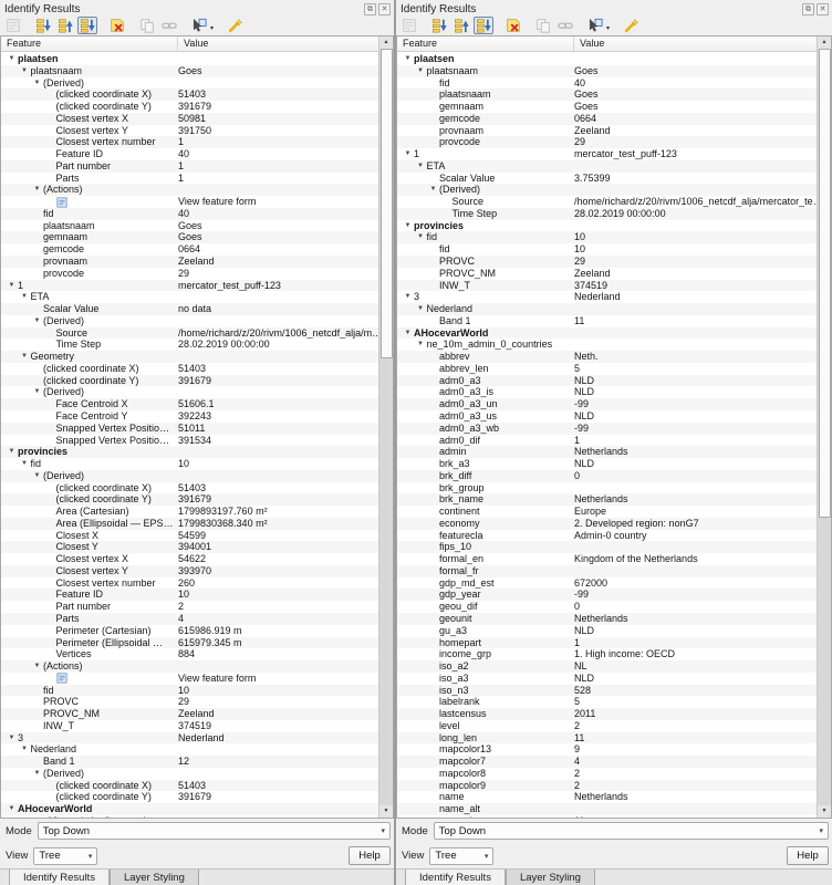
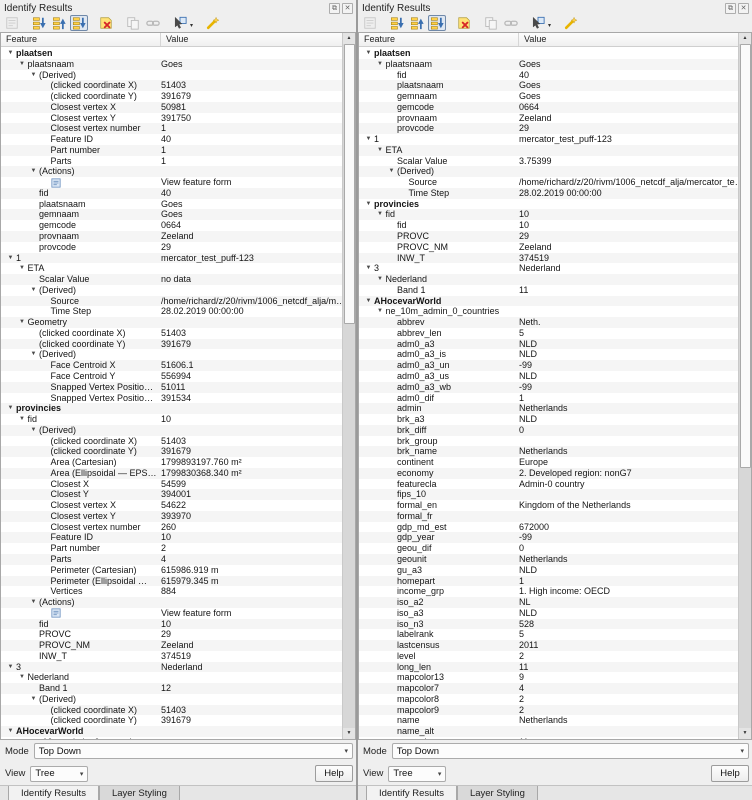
  Identify Results
  Feature
  Value
  plaatsen
  plaatsnaam
  Goes
  (Derived)
  (clicked coordinate X)
  51403
  (clicked coordinate Y)
  391679
  Closest vertex X
  50981
  Closest vertex Y
  391750
  Closest vertex number
  1
  Feature ID
  40
  Part number
  1
  Parts
  1
  (Actions)
  View feature form
  fid
  40
  plaatsnaam
  Goes
  gemnaam
  Goes
  gemcode
  0664
  provnaam
  Zeeland
  provcode
  29
  mercator_test_puff-123
  ETA
  Scalar Value
  no data
  (Derived)
  Source
  /home/richard/z/20/rivm/1006_netcdf_alja/m…
  Time Step
  28.02.2019 00:00:00
  Geometry
  (clicked coordinate X)
  51403
  (clicked coordinate Y)
  391679
  (Derived)
  Face Centroid X
  51606.1
  Face Centroid Y
- 392243
+ 556994
  Snapped Vertex Positio…
  51011
  Snapped Vertex Positio…
  391534
  provincies
  fid
  10
  (Derived)
  (clicked coordinate X)
  51403
  (clicked coordinate Y)
  391679
  Area (Cartesian)
  1799893197.760 m²
  Area (Ellipsoidal — EPS…
  1799830368.340 m²
  Closest X
  54599
  Closest Y
  394001
  Closest vertex X
  54622
  Closest vertex Y
  393970
  Closest vertex number
  260
  Feature ID
  10
  Part number
  2
  Parts
  4
  Perimeter (Cartesian)
  615986.919 m
  Perimeter (Ellipsoidal …
  615979.345 m
  Vertices
  884
  (Actions)
  View feature form
  fid
  10
  PROVC
  29
  PROVC_NM
  Zeeland
  INW_T
  374519
  Nederland
  Nederland
  Band 1
  12
  (Derived)
  (clicked coordinate X)
  51403
  (clicked coordinate Y)
  391679
  AHocevarWorld
  Mode
  Top Down
  View
  Tree
  Help
  Identify Results
  Layer Styling
  Identify Results
  Feature
  Value
  plaatsen
  plaatsnaam
  Goes
  fid
  40
  plaatsnaam
  Goes
  gemnaam
  Goes
  gemcode
  0664
  provnaam
  Zeeland
  provcode
  29
  mercator_test_puff-123
  ETA
  Scalar Value
  3.75399
  (Derived)
  Source
  /home/richard/z/20/rivm/1006_netcdf_alja/mercator_te
  Time Step
  28.02.2019 00:00:00
  provincies
  fid
  10
  fid
  10
  PROVC
  29
  PROVC_NM
  Zeeland
  INW_T
  374519
  Nederland
  Nederland
  Band 1
  11
  AHocevarWorld
  ne_10m_admin_0_countries
  abbrev
  Neth.
  abbrev_len
  5
  adm0_a3
  NLD
  adm0_a3_is
  NLD
  adm0_a3_un
  -99
  adm0_a3_us
  NLD
  adm0_a3_wb
  -99
  adm0_dif
  1
  admin
  Netherlands
  brk_a3
  NLD
  brk_diff
  0
  brk_group
  brk_name
  Netherlands
  continent
  Europe
  economy
  2. Developed region: nonG7
  featurecla
  Admin-0 country
  fips_10
  formal_en
  Kingdom of the Netherlands
  formal_fr
  gdp_md_est
  672000
  gdp_year
  -99
  geou_dif
  0
  geounit
  Netherlands
  gu_a3
  NLD
  homepart
  1
  income_grp
  1. High income: OECD
  iso_a2
  NL
  iso_a3
  NLD
  iso_n3
  528
  labelrank
  5
  lastcensus
  2011
  level
  2
  long_len
  11
  mapcolor13
  9
  mapcolor7
  4
  mapcolor8
  2
  mapcolor9
  2
  name
  Netherlands
  name_alt
  Mode
  Top Down
  View
  Tree
  Help
  Identify Results
  Layer Styling
